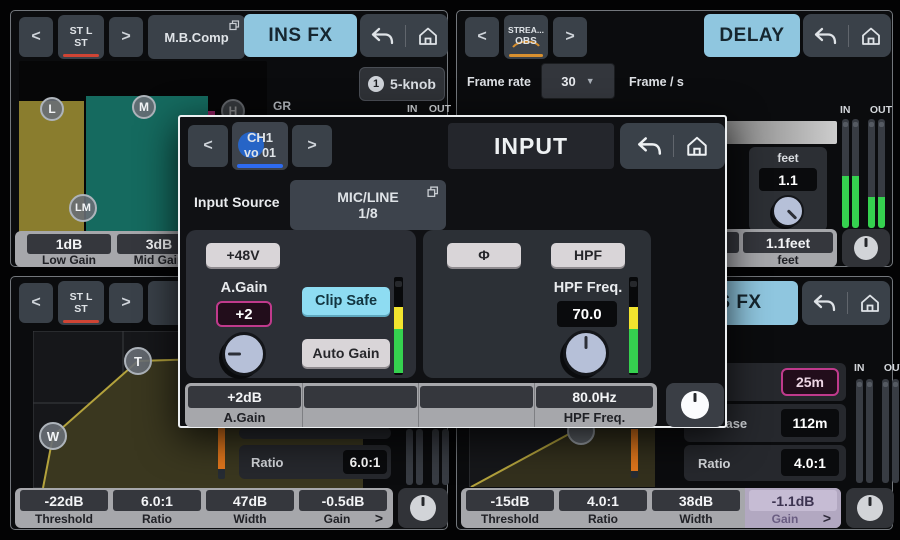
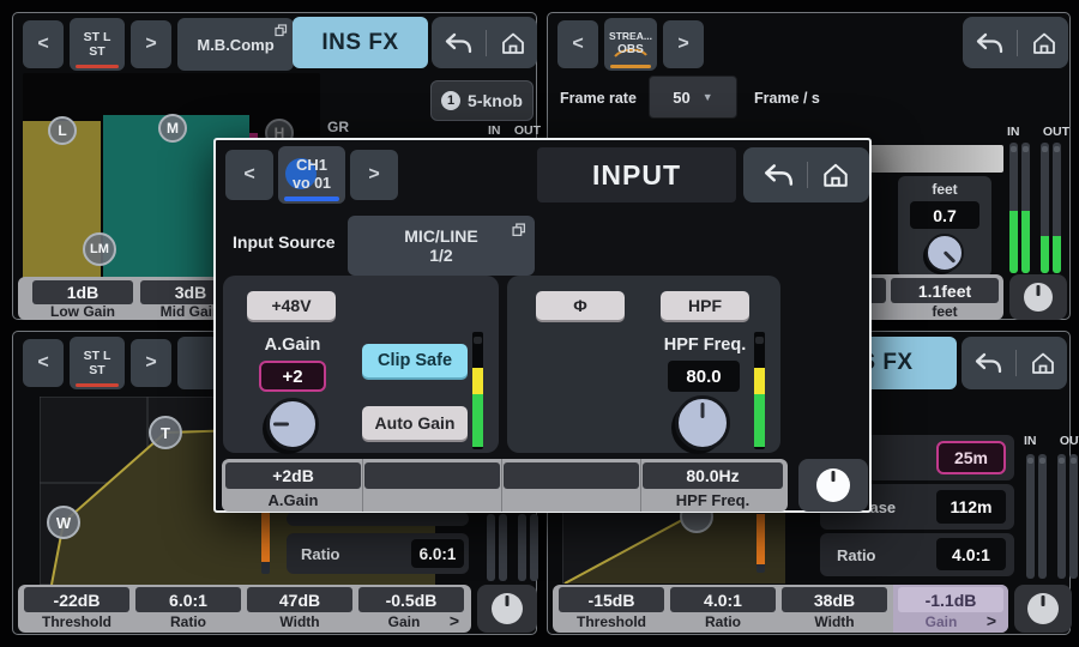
  <
  ST L
  ST
  >
  M.B.Comp
  INS FX
  L
  M
  H
  LM
  GR
  1
  5-knob
  IN
  OUT
  1dB
  3dB
  Low Gain
  Mid Gai
  <
  STREA...
  OBS
  >
- DELAY
  Frame rate
- 30
+ 50
  ▼
  Frame / s
  feet
- 1.1
+ 0.7
  IN
  OUT
  1.1feet
  feet
  <
  ST L
  ST
  >
  W
  T
  Ratio
  6.0:1
  -22dB
  6.0:1
  47dB
  -0.5dB
  Threshold
  Ratio
  Width
  Gain
  >
  25m
  112m
  Ratio
  4.0:1
  IN
  -15dB
  4.0:1
  38dB
  -1.1dB
  Threshold
  Ratio
  Width
  Gain
  >
  <
  CH1
  vo 01
  >
  INPUT
  Input Source
  MIC/LINE
- 1/8
+ 1/2
  +48V
  A.Gain
  +2
  Clip Safe
  Auto Gain
  Φ
  HPF
  HPF Freq.
- 70.0
+ 80.0
  +2dB
  80.0Hz
  A.Gain
  HPF Freq.
